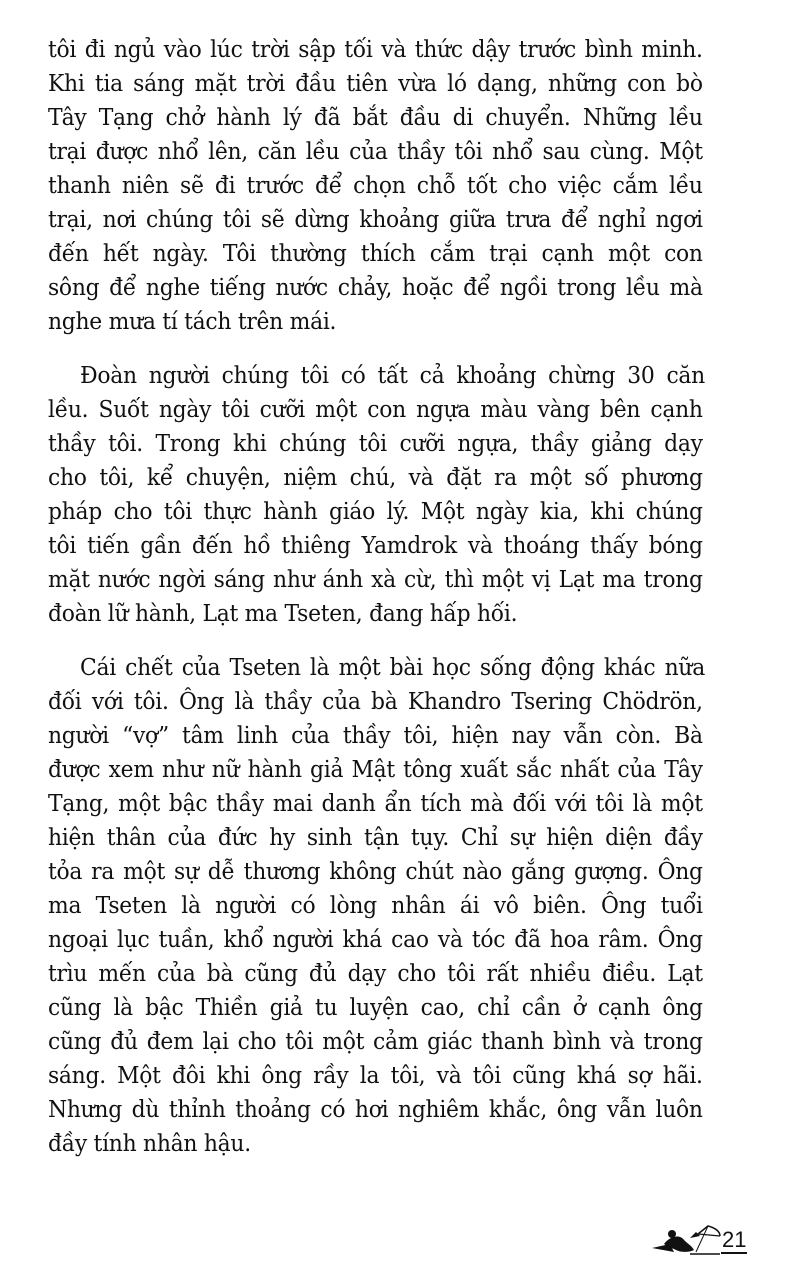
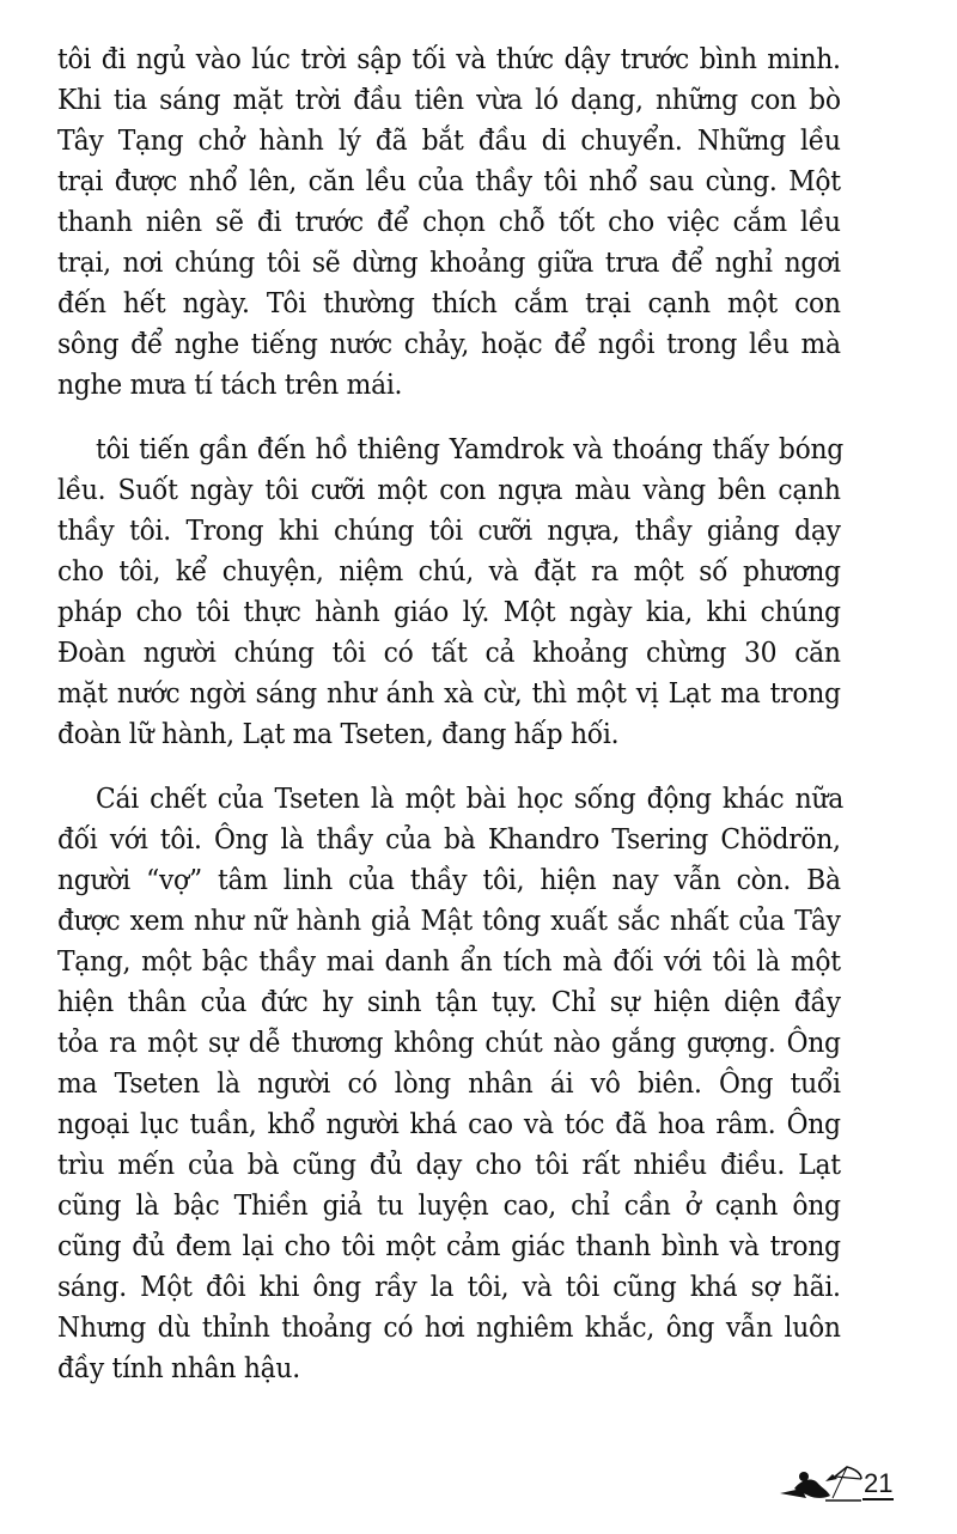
  tôi đi ngủ vào lúc trời sập tối và thức dậy trước bình minh.
  Khi tia sáng mặt trời đầu tiên vừa ló dạng, những con bò
  Tây Tạng chở hành lý đã bắt đầu di chuyển. Những lều
  trại được nhổ lên, căn lều của thầy tôi nhổ sau cùng. Một
  thanh niên sẽ đi trước để chọn chỗ tốt cho việc cắm lều
  trại, nơi chúng tôi sẽ dừng khoảng giữa trưa để nghỉ ngơi
  đến hết ngày. Tôi thường thích cắm trại cạnh một con
  sông để nghe tiếng nước chảy, hoặc để ngồi trong lều mà
  nghe mưa tí tách trên mái.
- Đoàn người chúng tôi có tất cả khoảng chừng 30 căn
+ tôi tiến gần đến hồ thiêng Yamdrok và thoáng thấy bóng
  lều. Suốt ngày tôi cưỡi một con ngựa màu vàng bên cạnh
  thầy tôi. Trong khi chúng tôi cưỡi ngựa, thầy giảng dạy
  cho tôi, kể chuyện, niệm chú, và đặt ra một số phương
  pháp cho tôi thực hành giáo lý. Một ngày kia, khi chúng
- tôi tiến gần đến hồ thiêng Yamdrok và thoáng thấy bóng
+ Đoàn người chúng tôi có tất cả khoảng chừng 30 căn
  mặt nước ngời sáng như ánh xà cừ, thì một vị Lạt ma trong
  đoàn lữ hành, Lạt ma Tseten, đang hấp hối.
  Cái chết của Tseten là một bài học sống động khác nữa
  đối với tôi. Ông là thầy của bà Khandro Tsering Chödrön,
  người “vợ” tâm linh của thầy tôi, hiện nay vẫn còn. Bà
  được xem như nữ hành giả Mật tông xuất sắc nhất của Tây
  Tạng, một bậc thầy mai danh ẩn tích mà đối với tôi là một
  hiện thân của đức hy sinh tận tụy. Chỉ sự hiện diện đầy
  tỏa ra một sự dễ thương không chút nào gắng gượng. Ông
  ma Tseten là người có lòng nhân ái vô biên. Ông tuổi
  ngoại lục tuần, khổ người khá cao và tóc đã hoa râm. Ông
  trìu mến của bà cũng đủ dạy cho tôi rất nhiều điều. Lạt
  cũng là bậc Thiền giả tu luyện cao, chỉ cần ở cạnh ông
  cũng đủ đem lại cho tôi một cảm giác thanh bình và trong
  sáng. Một đôi khi ông rầy la tôi, và tôi cũng khá sợ hãi.
  Nhưng dù thỉnh thoảng có hơi nghiêm khắc, ông vẫn luôn
  đầy tính nhân hậu.
  21
